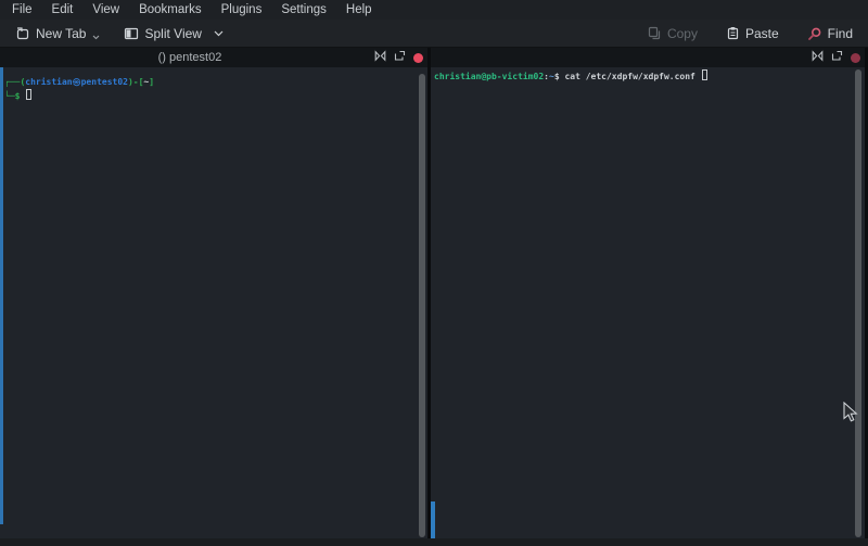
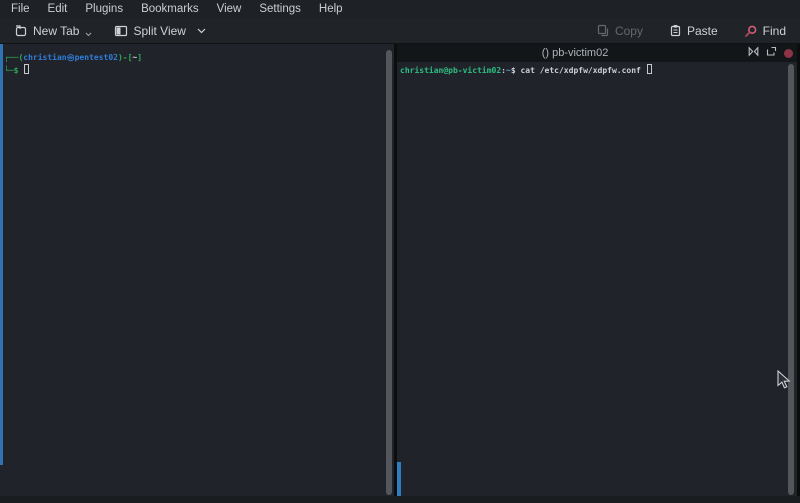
  File
  Edit
- View
+ Plugins
  Bookmarks
- Plugins
+ View
  Settings
  Help
  New Tab
  Split View
  Copy
  Paste
  Find
- () pentest02
  ┌──(christian㉿pentest02)-[~]
  └─$
+ () pb-victim02
  christian@pb-victim02:~$ cat /etc/xdpfw/xdpfw.conf
